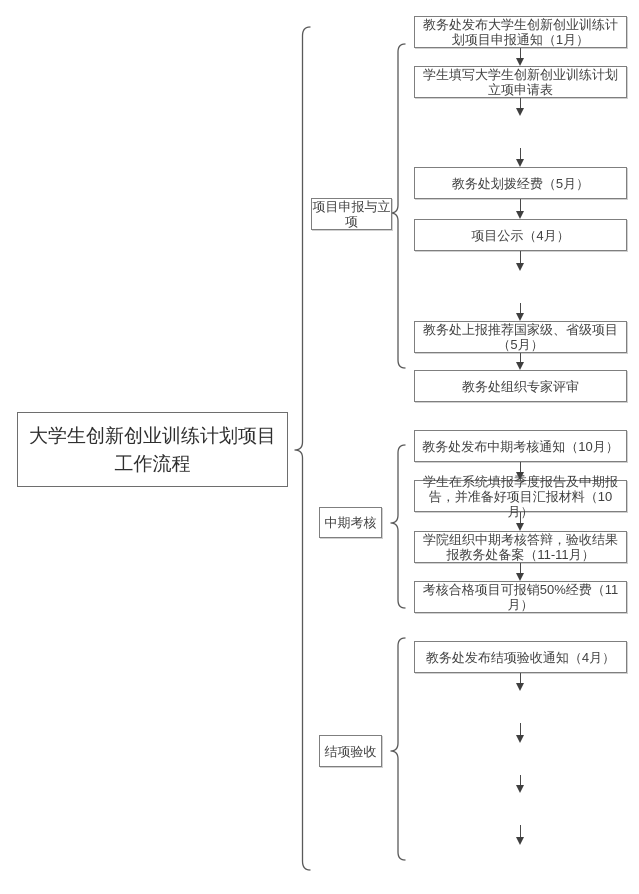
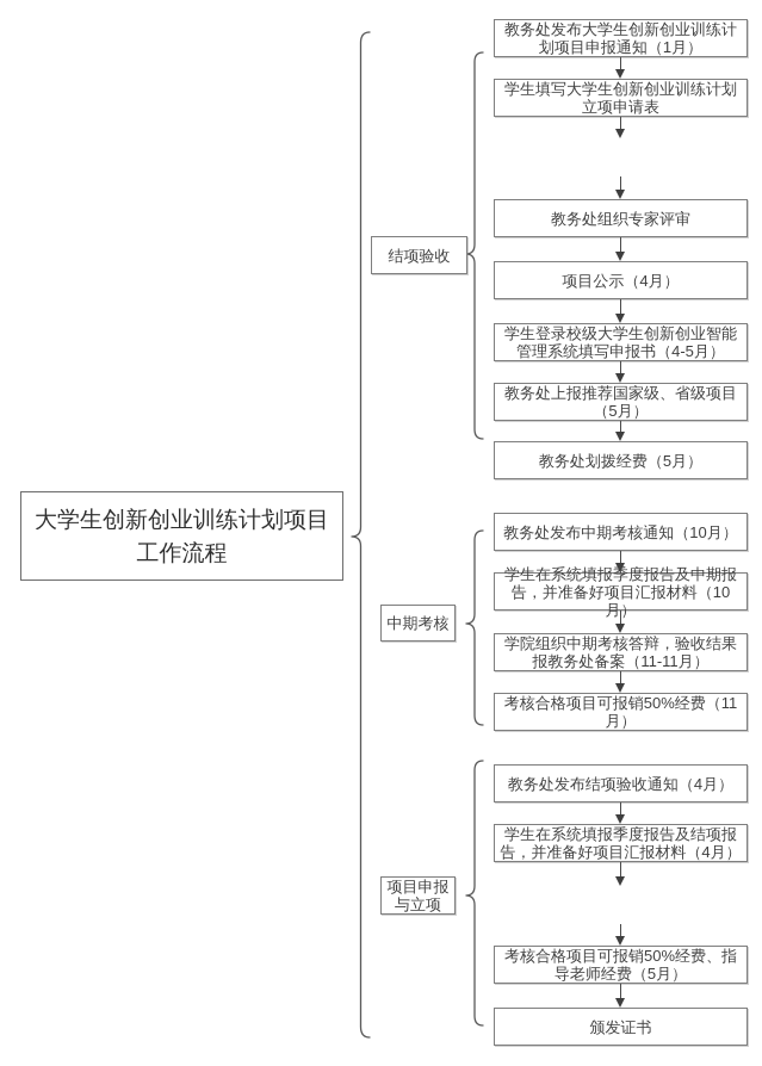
  大学生创新创业训练计划项目
  工作流程
- 项目申报与立项
+ 结项验收
  中期考核
- 结项验收
+ 项目申报与立项
  教务处发布大学生创新创业训练计划项目申报通知（1月）
  学生填写大学生创新创业训练计划立项申请表
- 教务处划拨经费（5月）
+ 教务处组织专家评审
  项目公示（4月）
+ 学生登录校级大学生创新创业智能管理系统填写申报书（4-5月）
  教务处上报推荐国家级、省级项目（5月）
- 教务处组织专家评审
+ 教务处划拨经费（5月）
  教务处发布中期考核通知（10月）
  学生在系统填报季度报告及中期报告，并准备好项目汇报材料（10月）
  学院组织中期考核答辩，验收结果报教务处备案（11-11月）
  考核合格项目可报销50%经费（11月）
  教务处发布结项验收通知（4月）
+ 学生在系统填报季度报告及结项报告，并准备好项目汇报材料（4月）
+ 考核合格项目可报销50%经费、指导老师经费（5月）
+ 颁发证书
